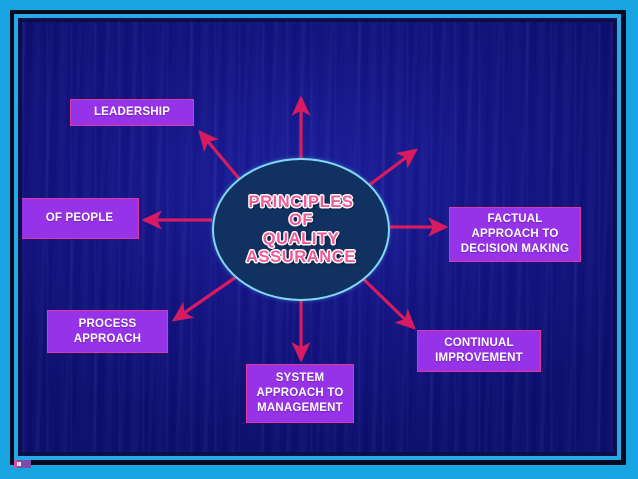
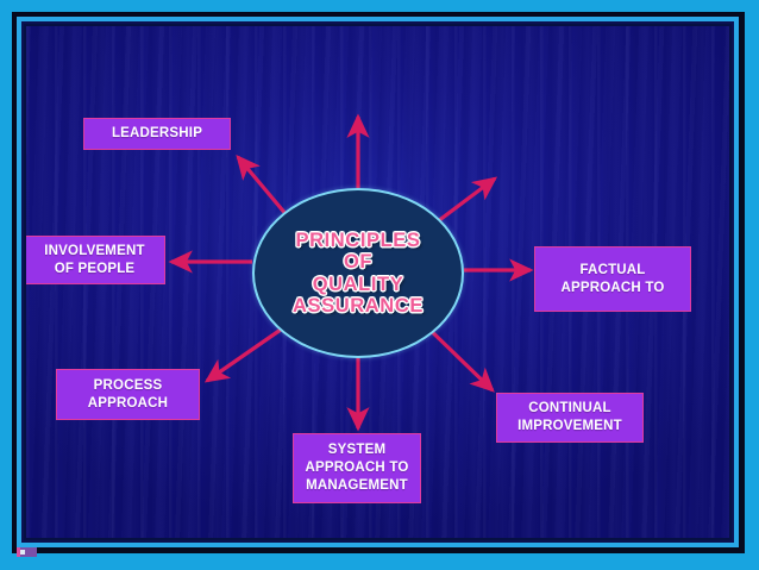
  PRINCIPLES
  OF
  QUALITY
  ASSURANCE
  LEADERSHIP
+ INVOLVEMENT
  OF PEOPLE
  FACTUAL
  APPROACH TO
- DECISION MAKING
  PROCESS
  APPROACH
  CONTINUAL
  IMPROVEMENT
  SYSTEM
  APPROACH TO
  MANAGEMENT
